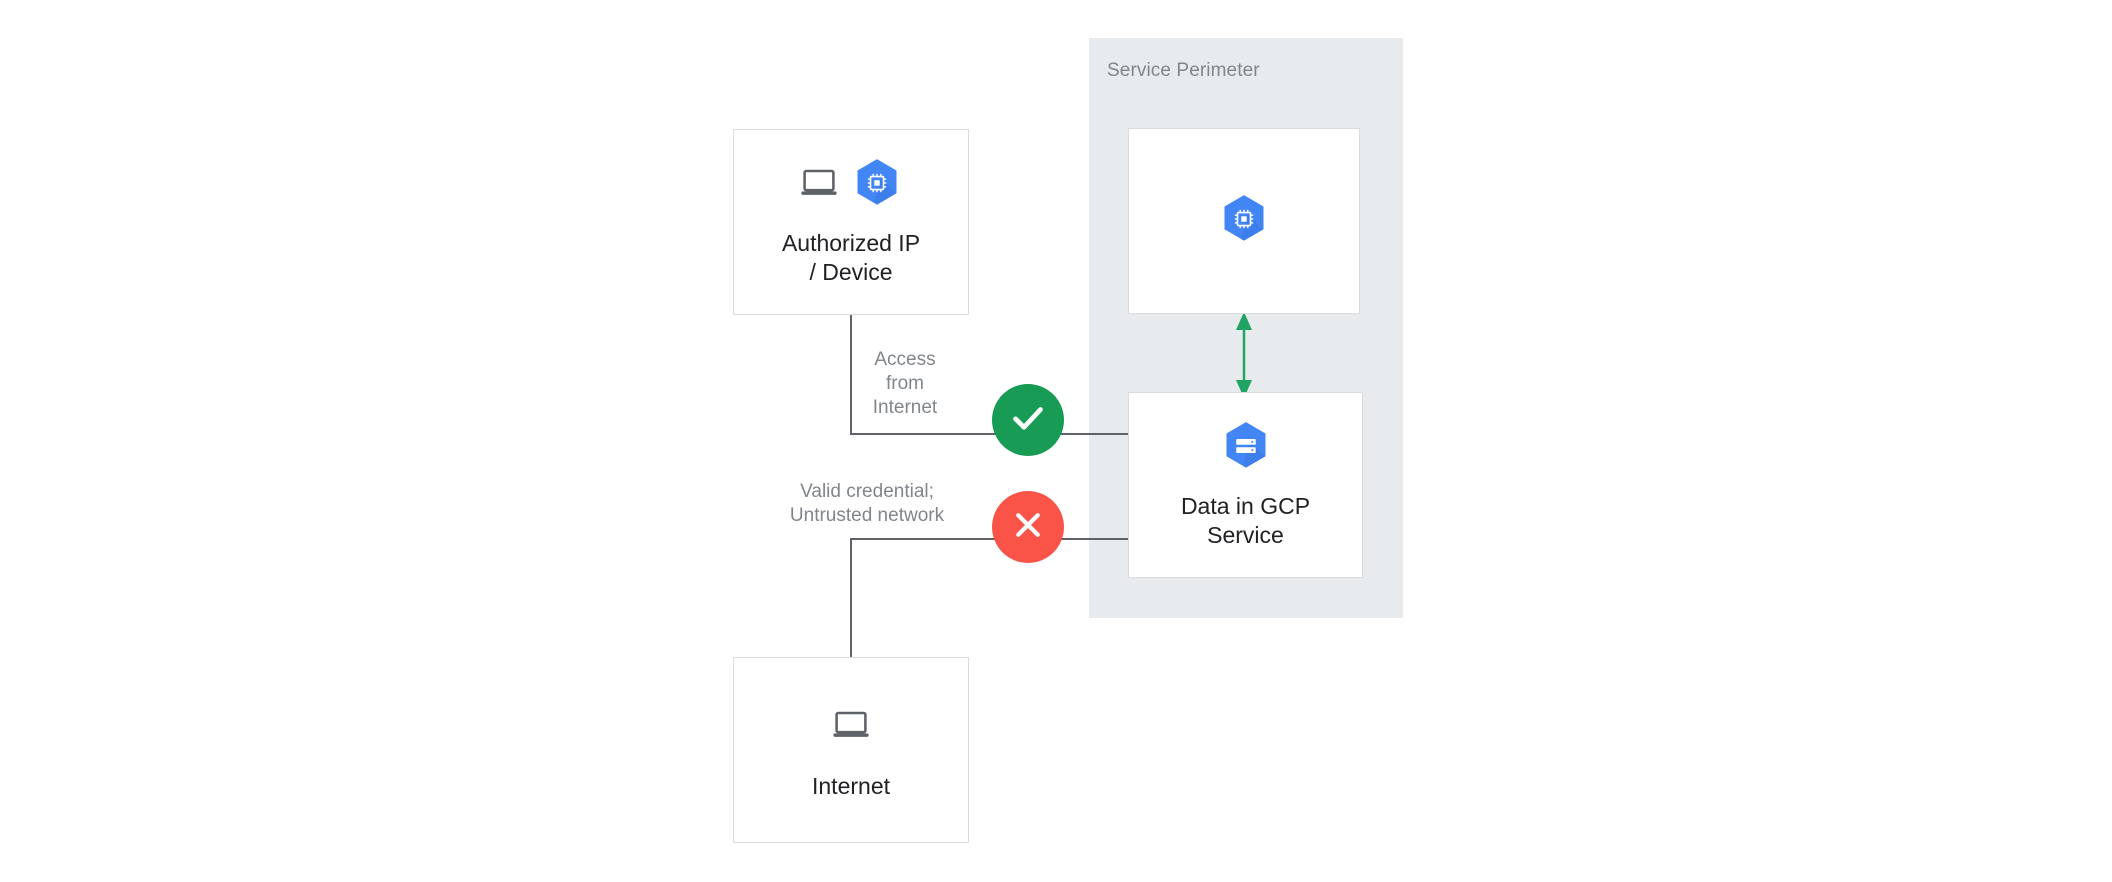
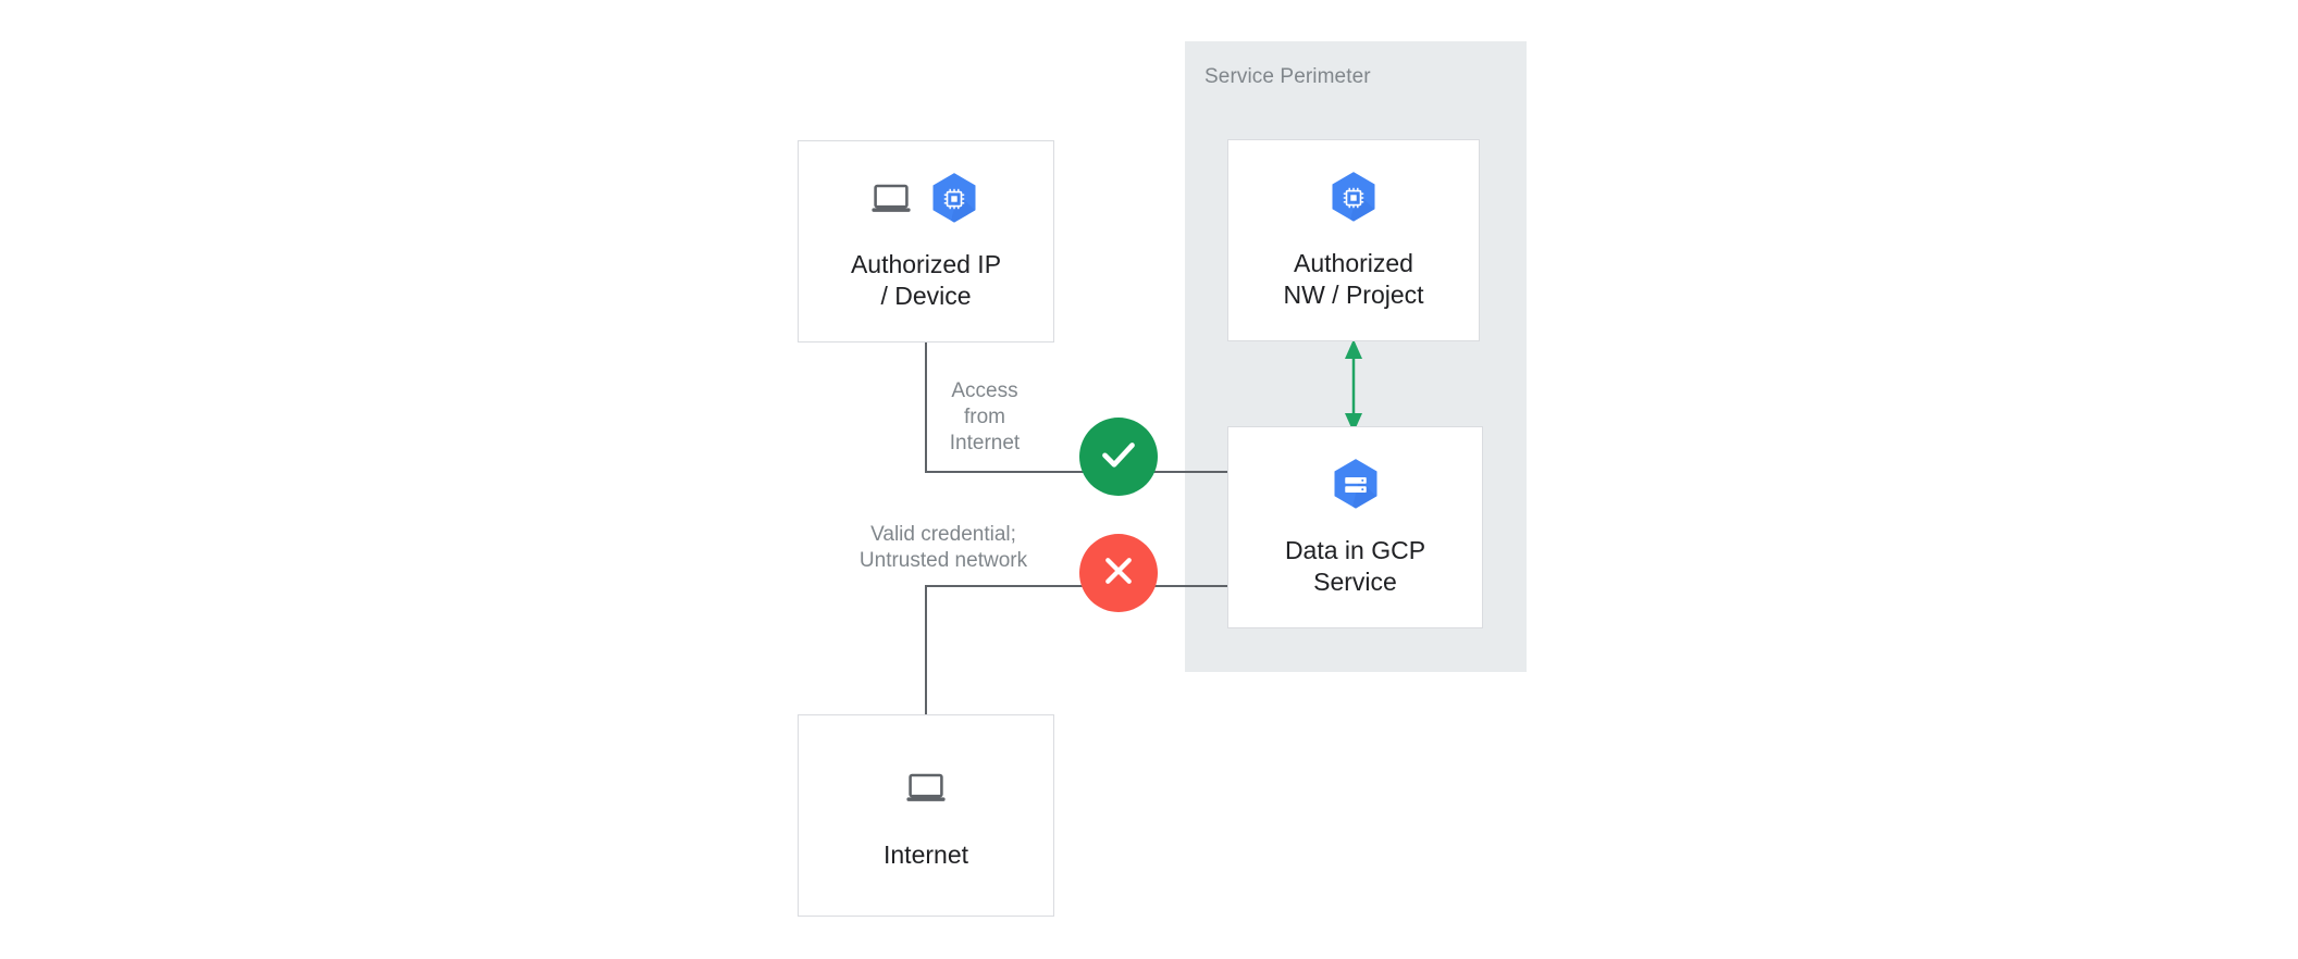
  Service Perimeter
  Authorized IP
  / Device
+ Authorized
+ NW / Project
  Data in GCP
  Service
  Internet
  Access
  from
  Internet
  Valid credential;
  Untrusted network
